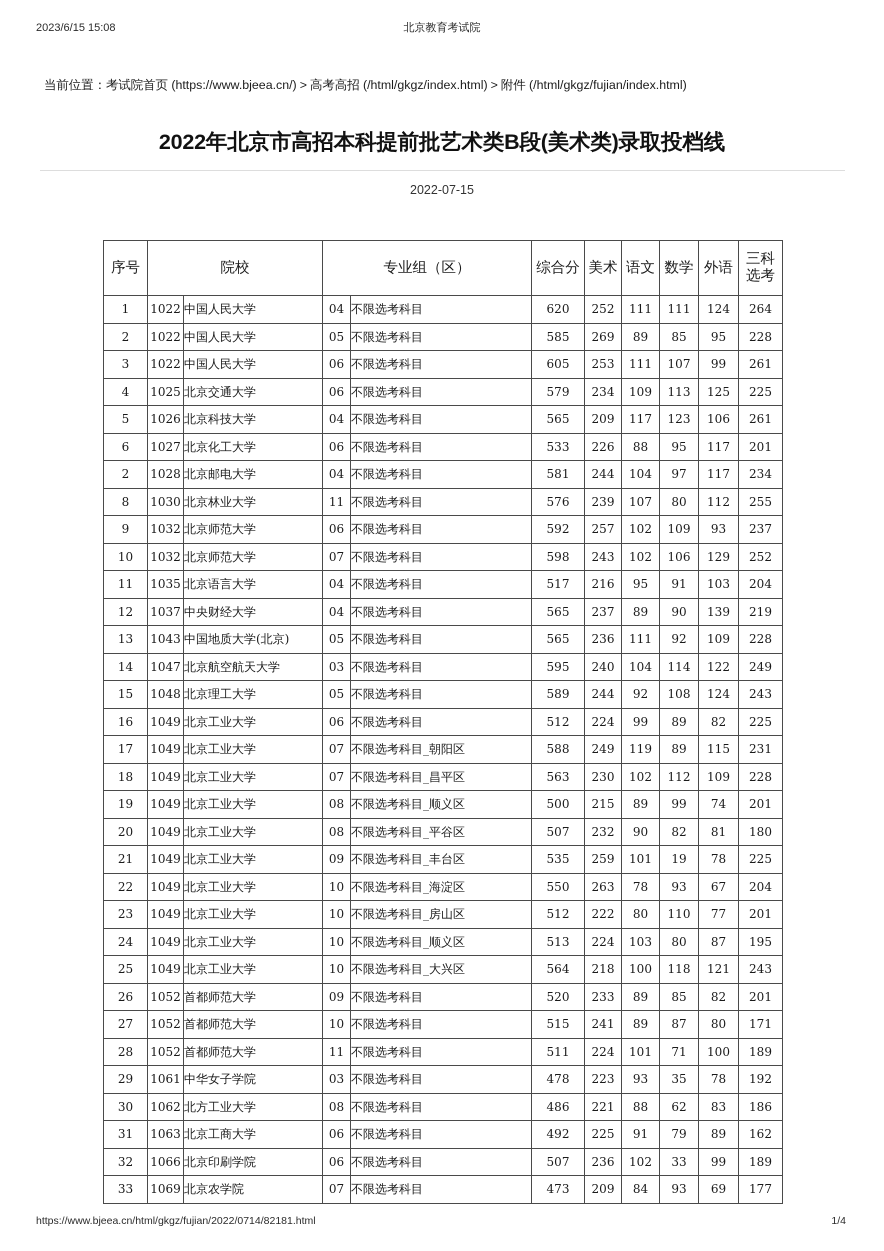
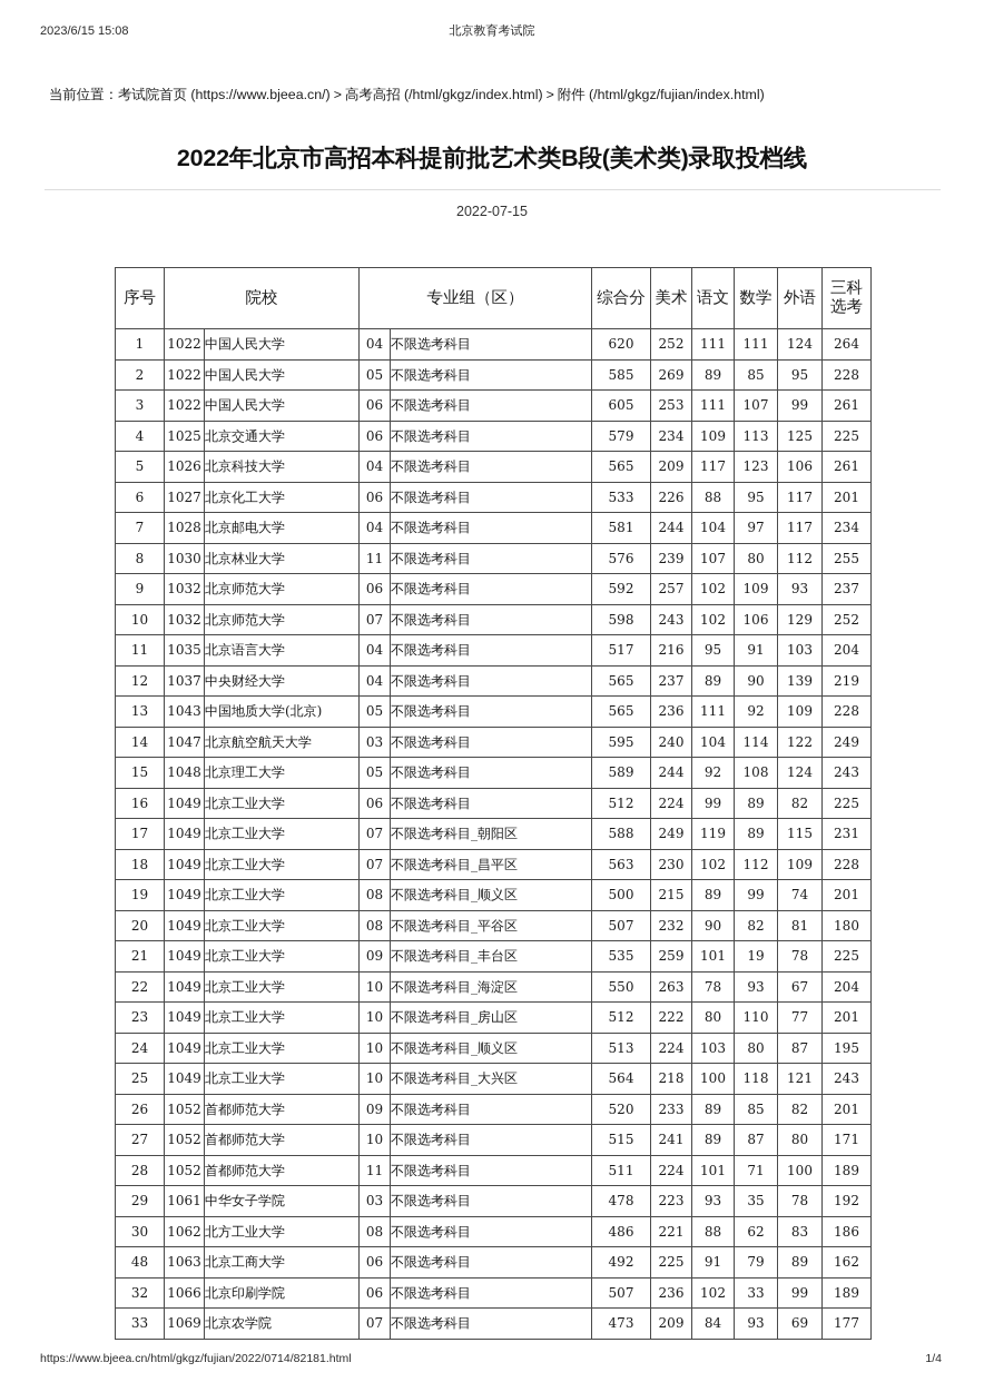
  2023/6/15 15:08
  北京教育考试院
  当前位置：考试院首页 (https://www.bjeea.cn/) > 高考高招 (/html/gkgz/index.html) > 附件 (/html/gkgz/fujian/index.html)
  2022年北京市高招本科提前批艺术类B段(美术类)录取投档线
  2022-07-15
  序号	院校	专业组（区）	综合分	美术	语文	数学	外语	三科选考
  1	1022	中国人民大学	04	不限选考科目	620	252	111	111	124	264
  2	1022	中国人民大学	05	不限选考科目	585	269	89	85	95	228
  3	1022	中国人民大学	06	不限选考科目	605	253	111	107	99	261
  4	1025	北京交通大学	06	不限选考科目	579	234	109	113	125	225
  5	1026	北京科技大学	04	不限选考科目	565	209	117	123	106	261
  6	1027	北京化工大学	06	不限选考科目	533	226	88	95	117	201
- 2	1028	北京邮电大学	04	不限选考科目	581	244	104	97	117	234
+ 7	1028	北京邮电大学	04	不限选考科目	581	244	104	97	117	234
  8	1030	北京林业大学	11	不限选考科目	576	239	107	80	112	255
  9	1032	北京师范大学	06	不限选考科目	592	257	102	109	93	237
  10	1032	北京师范大学	07	不限选考科目	598	243	102	106	129	252
  11	1035	北京语言大学	04	不限选考科目	517	216	95	91	103	204
  12	1037	中央财经大学	04	不限选考科目	565	237	89	90	139	219
  13	1043	中国地质大学(北京)	05	不限选考科目	565	236	111	92	109	228
  14	1047	北京航空航天大学	03	不限选考科目	595	240	104	114	122	249
  15	1048	北京理工大学	05	不限选考科目	589	244	92	108	124	243
  16	1049	北京工业大学	06	不限选考科目	512	224	99	89	82	225
  17	1049	北京工业大学	07	不限选考科目_朝阳区	588	249	119	89	115	231
  18	1049	北京工业大学	07	不限选考科目_昌平区	563	230	102	112	109	228
  19	1049	北京工业大学	08	不限选考科目_顺义区	500	215	89	99	74	201
  20	1049	北京工业大学	08	不限选考科目_平谷区	507	232	90	82	81	180
  21	1049	北京工业大学	09	不限选考科目_丰台区	535	259	101	19	78	225
  22	1049	北京工业大学	10	不限选考科目_海淀区	550	263	78	93	67	204
  23	1049	北京工业大学	10	不限选考科目_房山区	512	222	80	110	77	201
  24	1049	北京工业大学	10	不限选考科目_顺义区	513	224	103	80	87	195
  25	1049	北京工业大学	10	不限选考科目_大兴区	564	218	100	118	121	243
  26	1052	首都师范大学	09	不限选考科目	520	233	89	85	82	201
  27	1052	首都师范大学	10	不限选考科目	515	241	89	87	80	171
  28	1052	首都师范大学	11	不限选考科目	511	224	101	71	100	189
  29	1061	中华女子学院	03	不限选考科目	478	223	93	35	78	192
  30	1062	北方工业大学	08	不限选考科目	486	221	88	62	83	186
- 31	1063	北京工商大学	06	不限选考科目	492	225	91	79	89	162
+ 48	1063	北京工商大学	06	不限选考科目	492	225	91	79	89	162
  32	1066	北京印刷学院	06	不限选考科目	507	236	102	33	99	189
  33	1069	北京农学院	07	不限选考科目	473	209	84	93	69	177
  https://www.bjeea.cn/html/gkgz/fujian/2022/0714/82181.html
  1/4
